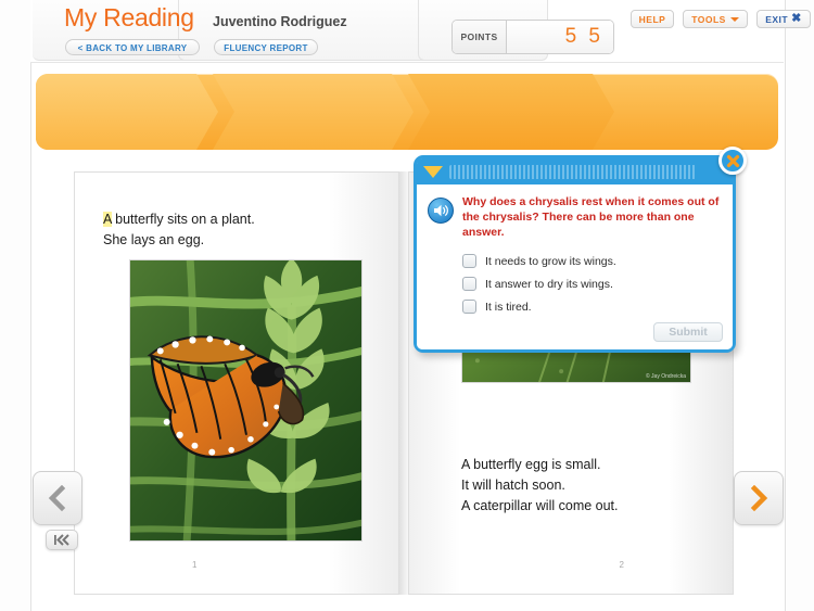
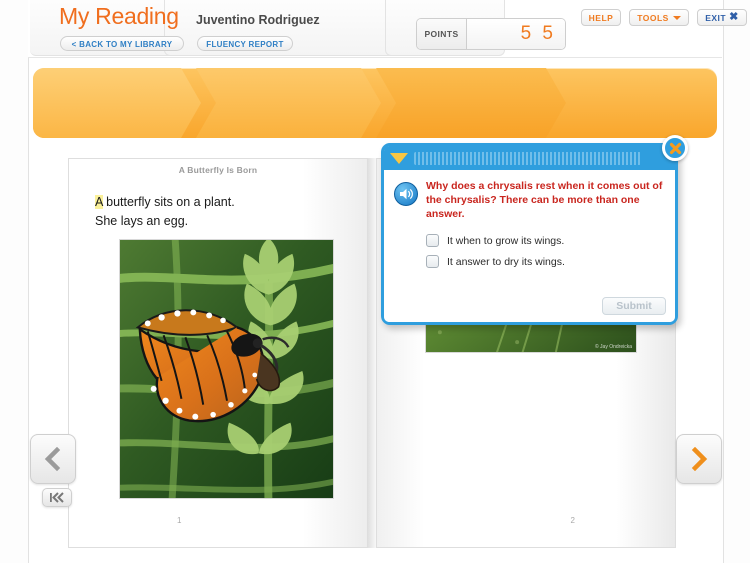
  My Reading
  < BACK TO MY LIBRARY
  Juventino Rodriguez
  FLUENCY REPORT
  POINTS
  5 5
  HELP
  TOOLS
  EXIT
  ✖
+ A Butterfly Is Born
  A butterfly sits on a plant.
  She lays an egg.
  1
- A butterfly egg is small.
- It will hatch soon.
- A caterpillar will come out.
  2
  Why does a chrysalis rest when it comes out of the chrysalis? There can be more than one answer.
- It needs to grow its wings.
+ It when to grow its wings.
  It answer to dry its wings.
- It is tired.
  Submit
